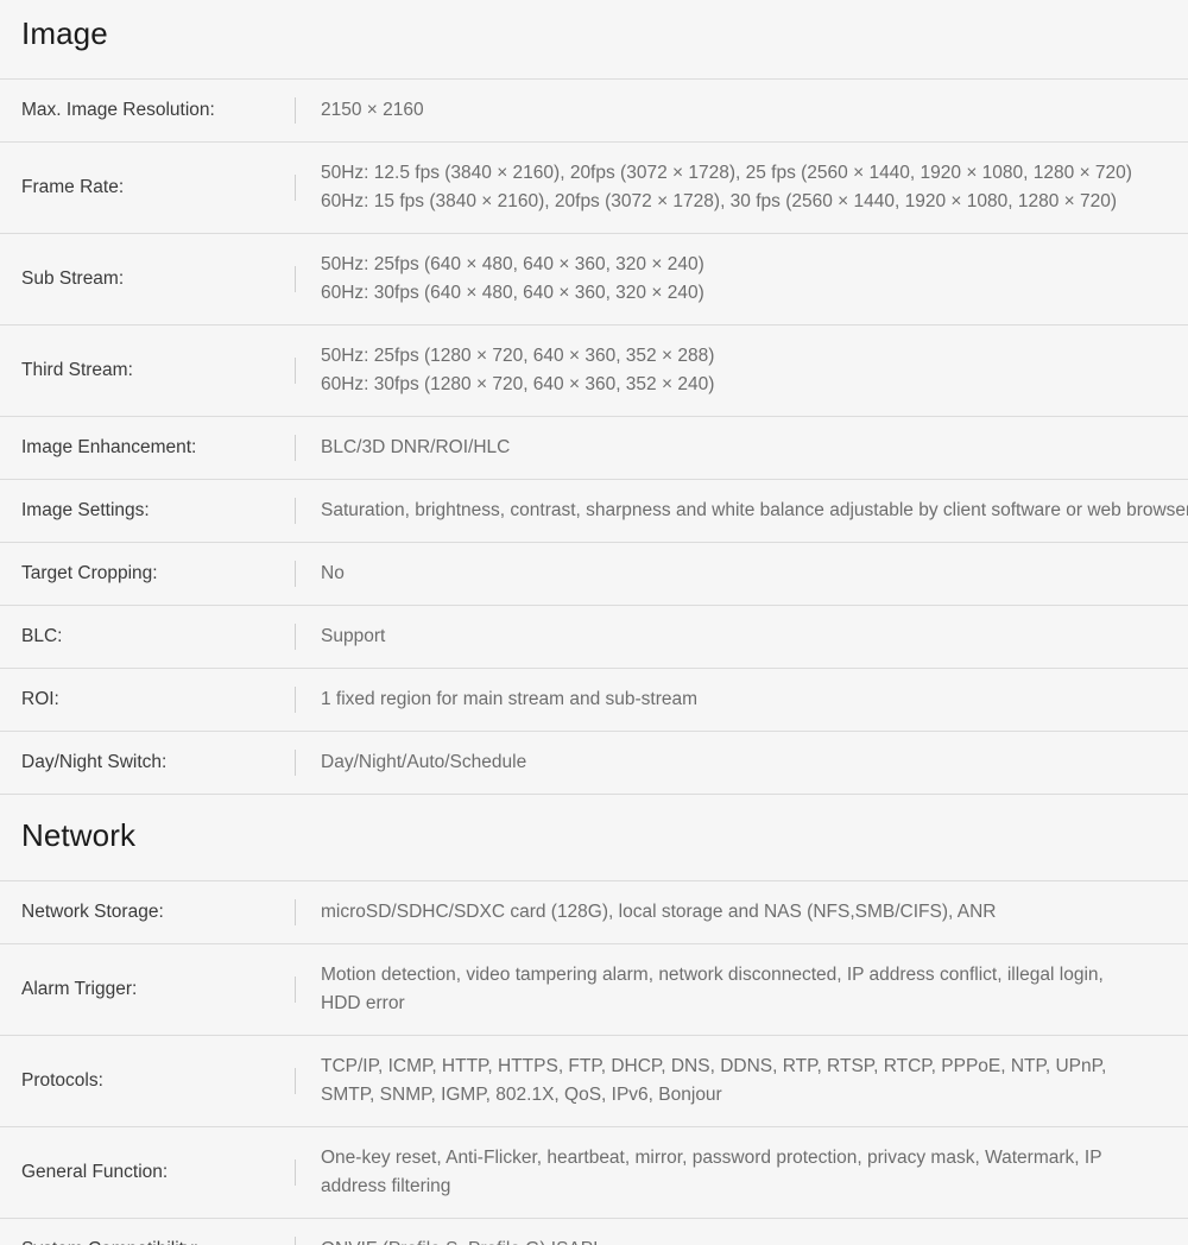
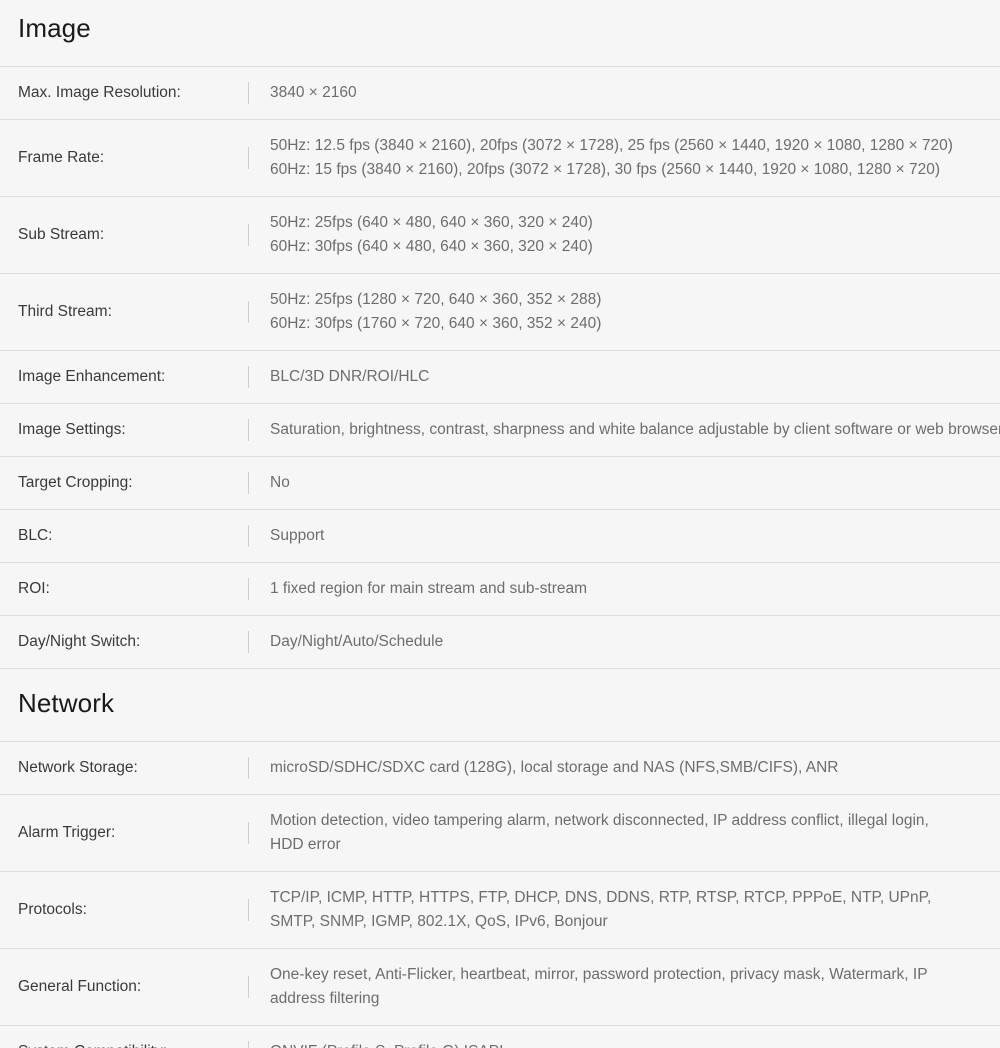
  Image
- Max. Image Resolution:	2150 × 2160
+ Max. Image Resolution:	3840 × 2160
  Frame Rate:	50Hz: 12.5 fps (3840 × 2160), 20fps (3072 × 1728), 25 fps (2560 × 1440, 1920 × 1080, 1280 × 720)60Hz: 15 fps (3840 × 2160), 20fps (3072 × 1728), 30 fps (2560 × 1440, 1920 × 1080, 1280 × 720)
  Sub Stream:	50Hz: 25fps (640 × 480, 640 × 360, 320 × 240)60Hz: 30fps (640 × 480, 640 × 360, 320 × 240)
- Third Stream:	50Hz: 25fps (1280 × 720, 640 × 360, 352 × 288)60Hz: 30fps (1280 × 720, 640 × 360, 352 × 240)
+ Third Stream:	50Hz: 25fps (1280 × 720, 640 × 360, 352 × 288)60Hz: 30fps (1760 × 720, 640 × 360, 352 × 240)
  Image Enhancement:	BLC/3D DNR/ROI/HLC
  Image Settings:	Saturation, brightness, contrast, sharpness and white balance adjustable by client software or web browse
  Target Cropping:	No
  BLC:	Support
  ROI:	1 fixed region for main stream and sub-stream
  Day/Night Switch:	Day/Night/Auto/Schedule
  Network
  Network Storage:	microSD/SDHC/SDXC card (128G), local storage and NAS (NFS,SMB/CIFS), ANR
  Alarm Trigger:	Motion detection, video tampering alarm, network disconnected, IP address conflict, illegal login, HDD error
  Protocols:	TCP/IP, ICMP, HTTP, HTTPS, FTP, DHCP, DNS, DDNS, RTP, RTSP, RTCP, PPPoE, NTP, UPnP, SMTP, SNMP, IGMP, 802.1X, QoS, IPv6, Bonjour
  General Function:	One-key reset, Anti-Flicker, heartbeat, mirror, password protection, privacy mask, Watermark, IP address filtering
